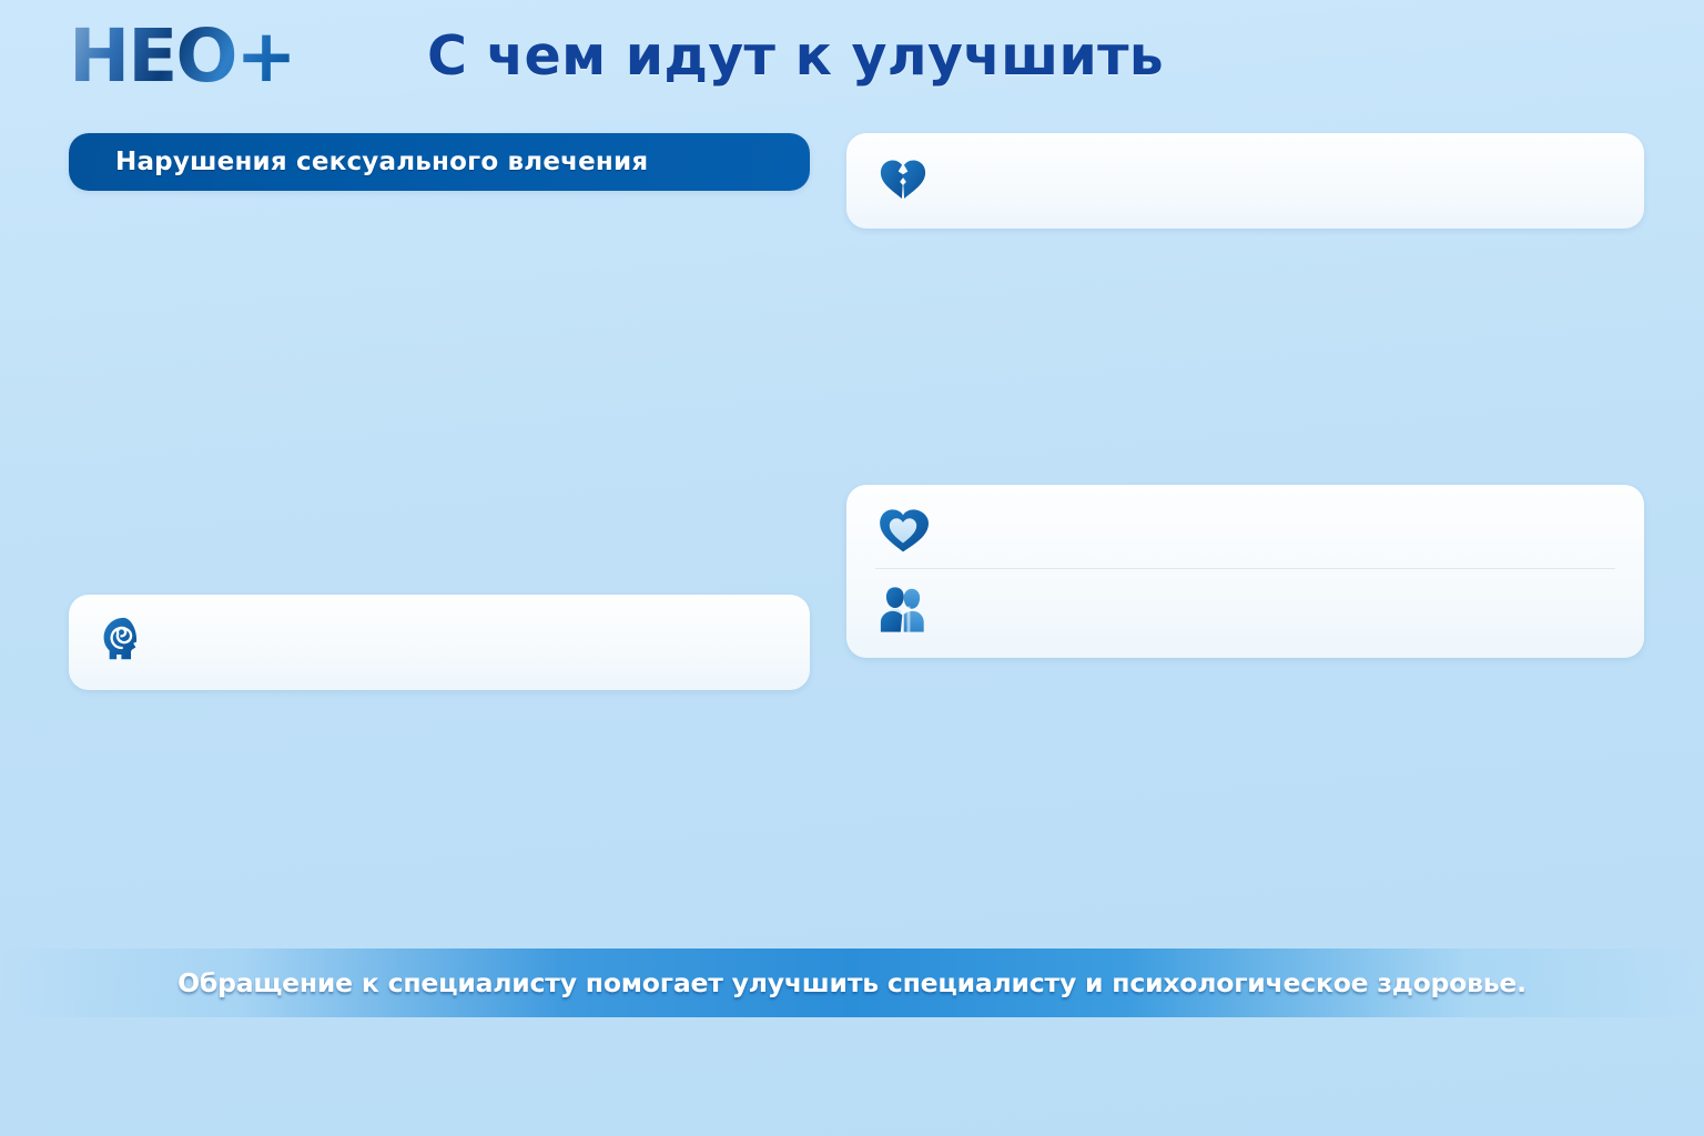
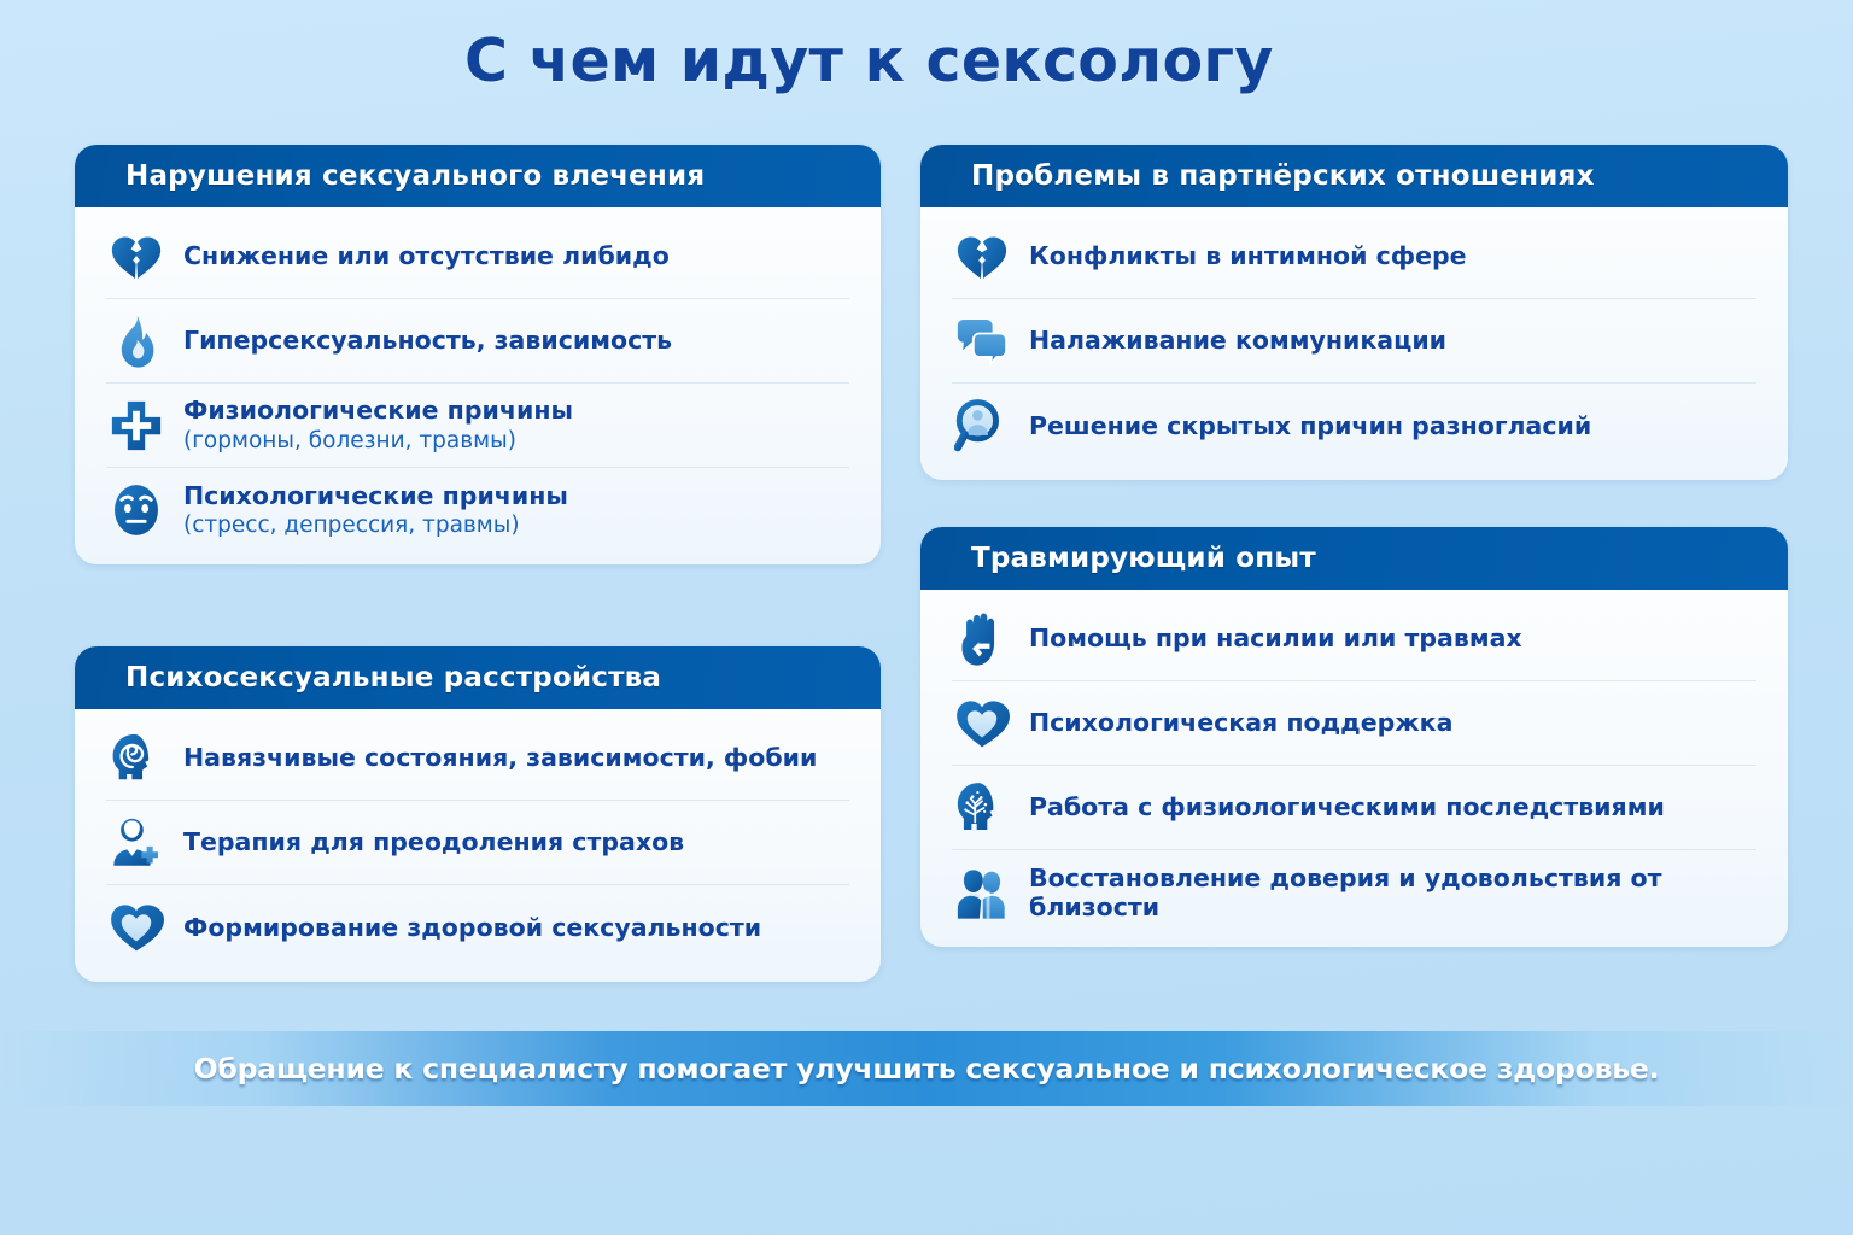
- НЕО+
- С чем идут к улучшить
+ С чем идут к сексологу
  Нарушения сексуального влечения
+ Снижение или отсутствие либидо
+ Гиперсексуальность, зависимость
+ Физиологические причины
+ (гормоны, болезни, травмы)
+ Психологические причины
+ (стресс, депрессия, травмы)
+ Психосексуальные расстройства
+ Навязчивые состояния, зависимости, фобии
+ Терапия для преодоления страхов
+ Формирование здоровой сексуальности
+ Проблемы в партнёрских отношениях
+ Конфликты в интимной сфере
+ Налаживание коммуникации
+ Решение скрытых причин разногласий
+ Травмирующий опыт
+ Помощь при насилии или травмах
+ Психологическая поддержка
+ Работа с физиологическими последствиями
+ Восстановление доверия и удовольствия от близости
- Обращение к специалисту помогает улучшить специалисту и психологическое здоровье.
+ Обращение к специалисту помогает улучшить сексуальное и психологическое здоровье.
